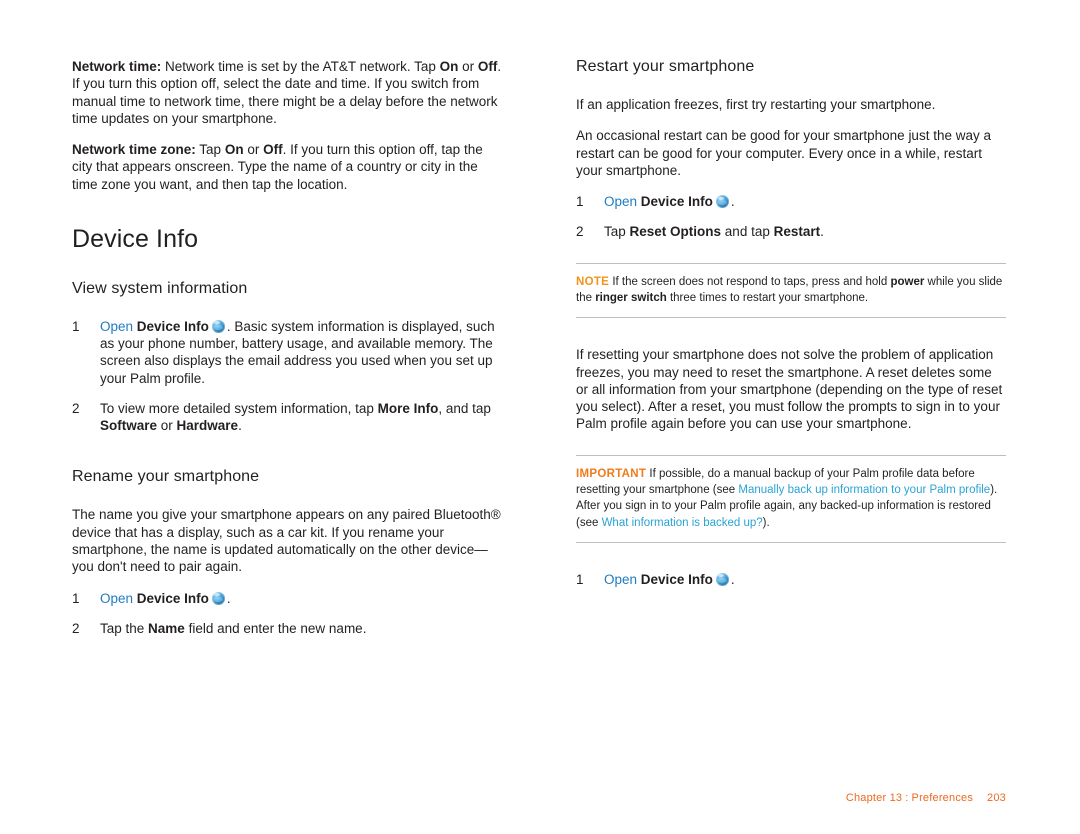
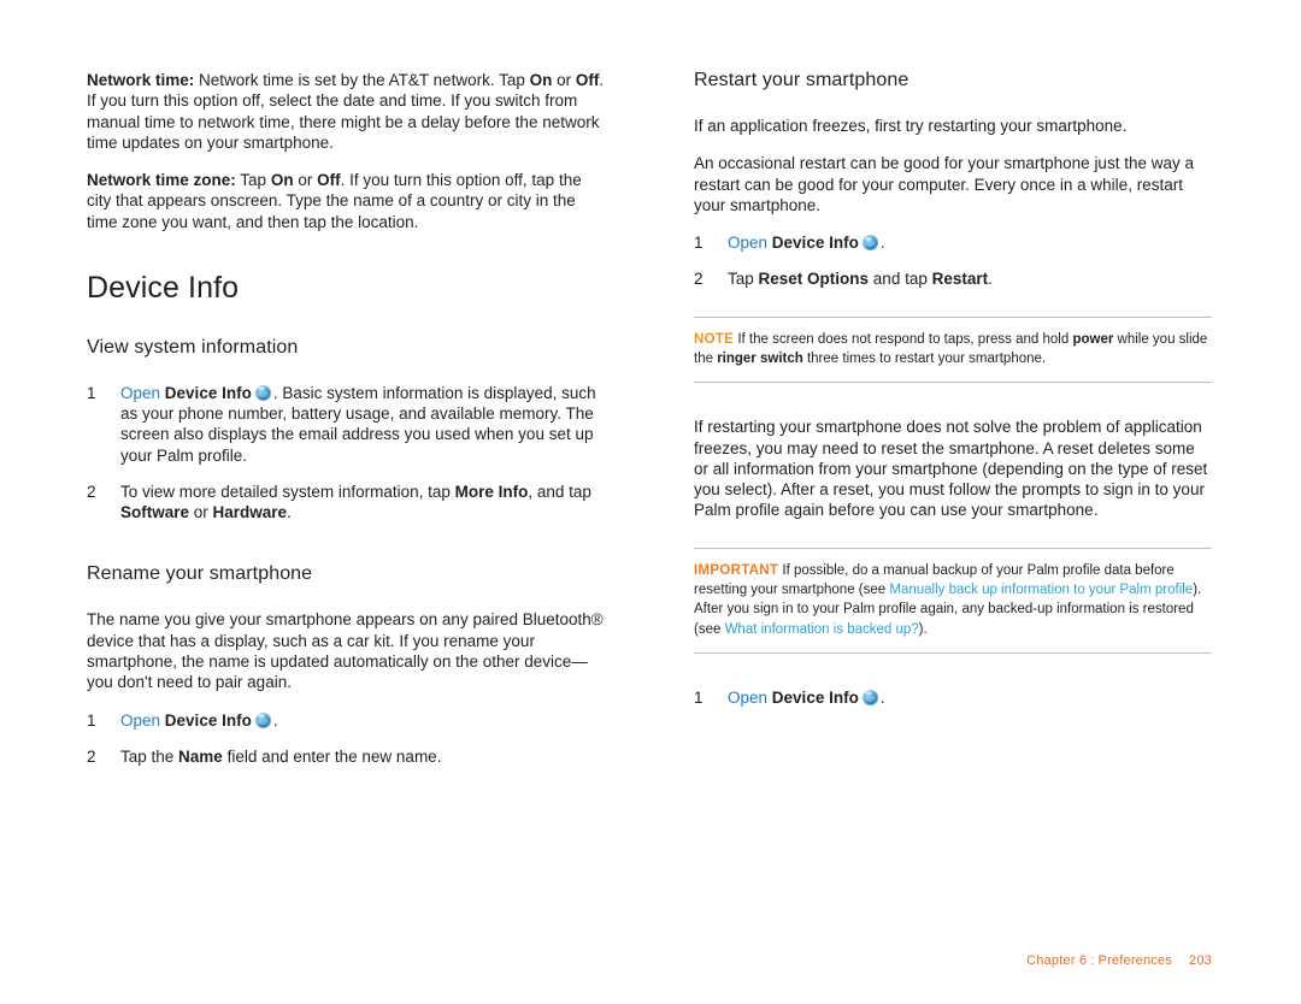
  Network time: Network time is set by the AT&T network. Tap On or Off. If you turn this option off, select the date and time. If you switch from manual time to network time, there might be a delay before the network time updates on your smartphone.
  Network time zone: Tap On or Off. If you turn this option off, tap the city that appears onscreen. Type the name of a country or city in the time zone you want, and then tap the location.
  Device Info
  View system information
  1
  Open Device Info . Basic system information is displayed, such as your phone number, battery usage, and available memory. The screen also displays the email address you used when you set up your Palm profile.
  2
  To view more detailed system information, tap More Info, and tap Software or Hardware.
  Rename your smartphone
  The name you give your smartphone appears on any paired Bluetooth® device that has a display, such as a car kit. If you rename your smartphone, the name is updated automatically on the other device—you don't need to pair again.
  1
  Open Device Info .
  2
  Tap the Name field and enter the new name.
  Restart your smartphone
  If an application freezes, first try restarting your smartphone.
  An occasional restart can be good for your smartphone just the way a restart can be good for your computer. Every once in a while, restart your smartphone.
  1
  Open Device Info .
  2
  Tap Reset Options and tap Restart.
  NOTE If the screen does not respond to taps, press and hold power while you slide the ringer switch three times to restart your smartphone.
- If resetting your smartphone does not solve the problem of application freezes, you may need to reset the smartphone. A reset deletes some or all information from your smartphone (depending on the type of reset you select). After a reset, you must follow the prompts to sign in to your Palm profile again before you can use your smartphone.
+ If restarting your smartphone does not solve the problem of application freezes, you may need to reset the smartphone. A reset deletes some or all information from your smartphone (depending on the type of reset you select). After a reset, you must follow the prompts to sign in to your Palm profile again before you can use your smartphone.
  IMPORTANT If possible, do a manual backup of your Palm profile data before resetting your smartphone (see Manually back up information to your Palm profile). After you sign in to your Palm profile again, any backed-up information is restored (see What information is backed up?).
  1
  Open Device Info .
- Chapter 13 : Preferences 203
+ Chapter 6 : Preferences 203
